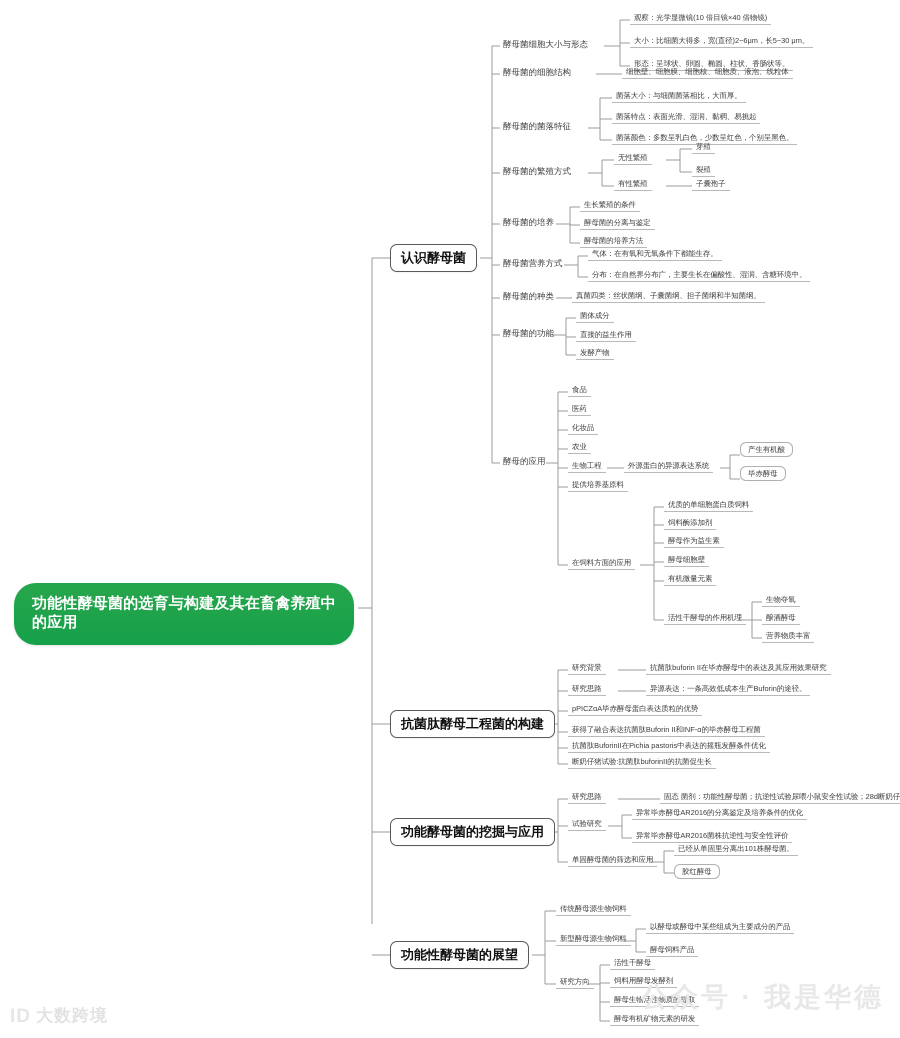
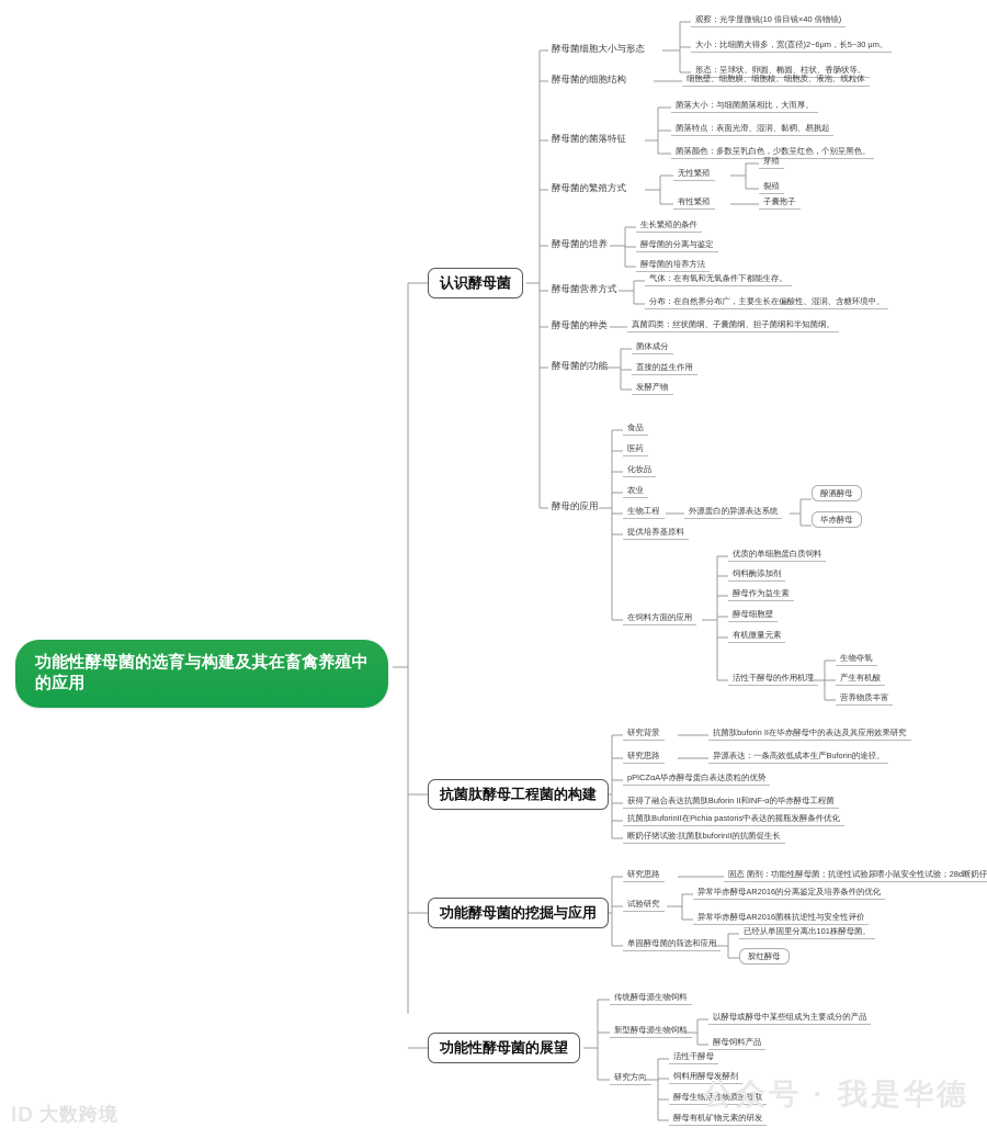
  功能性酵母菌的选育与构建及其在畜禽养殖中的应用
  认识酵母菌
  酵母菌细胞大小与形态
  观察：光学显微镜(10 倍目镜×40 倍物镜)
  大小：比细菌大得多，宽(直径)2~6μm，长5~30 μm。
  形态：呈球状、卵圆、椭圆、柱状、香肠状等。
  酵母菌的细胞结构
  细胞壁、细胞膜、细胞核、细胞质、液泡、线粒体
  酵母菌的菌落特征
  菌落大小：与细菌菌落相比，大而厚。
  菌落特点：表面光滑、湿润、黏稠、易挑起
  菌落颜色：多数呈乳白色，少数呈红色，个别呈黑色。
  酵母菌的繁殖方式
  无性繁殖
  芽殖
  裂殖
  有性繁殖
  子囊孢子
  酵母菌的培养
  生长繁殖的条件
  酵母菌的分离与鉴定
  酵母菌的培养方法
  酵母菌营养方式
  气体：在有氧和无氧条件下都能生存。
  分布：在自然界分布广，主要生长在偏酸性、湿润、含糖环境中。
  酵母菌的种类
  真菌四类：丝状菌纲、子囊菌纲、担子菌纲和半知菌纲。
  酵母菌的功能
  菌体成分
  直接的益生作用
  发酵产物
  酵母的应用
  食品
  医药
  化妆品
  农业
  生物工程
  外源蛋白的异源表达系统
- 产生有机酸
+ 酿酒酵母
  毕赤酵母
  提供培养基原料
  在饲料方面的应用
  优质的单细胞蛋白质饲料
  饲料酶添加剂
  酵母作为益生素
  酵母细胞壁
  有机微量元素
  活性干酵母的作用机理
  生物夺氧
- 酿酒酵母
+ 产生有机酸
  营养物质丰富
  抗菌肽酵母工程菌的构建
  研究背景
  抗菌肽buforin II在毕赤酵母中的表达及其应用效果研究
  研究思路
  异源表达：一条高效低成本生产Buforin的途径。
  pPICZαA毕赤酵母蛋白表达质粒的优势
  获得了融合表达抗菌肽Buforin II和INF-α的毕赤酵母工程菌
  抗菌肽BuforinII在Pichia pastoris中表达的摇瓶发酵条件优化
  断奶仔猪试验:抗菌肽buforinII的抗菌促生长
  功能酵母菌的挖掘与应用
  研究思路
  固态 菌剂：功能性酵母菌；抗逆性试验尿喂小鼠安全性试验；28d断奶仔
  试验研究
  异常毕赤酵母AR2016的分离鉴定及培养条件的优化
  异常毕赤酵母AR2016菌株抗逆性与安全性评价
  单固酵母菌的筛选和应用
  已经从单固里分离出101株酵母菌。
  胶红酵母
  功能性酵母菌的展望
  传统酵母源生物饲料
  新型酵母源生物饲料
  以酵母或酵母中某些组成为主要成分的产品
  酵母饲料产品
  研究方向
  活性干酵母
  饲料用酵母发酵剂
  酵母生物活性物质的提取
  酵母有机矿物元素的研发
  ID
  大数跨境
  公众号 · 我是华德
